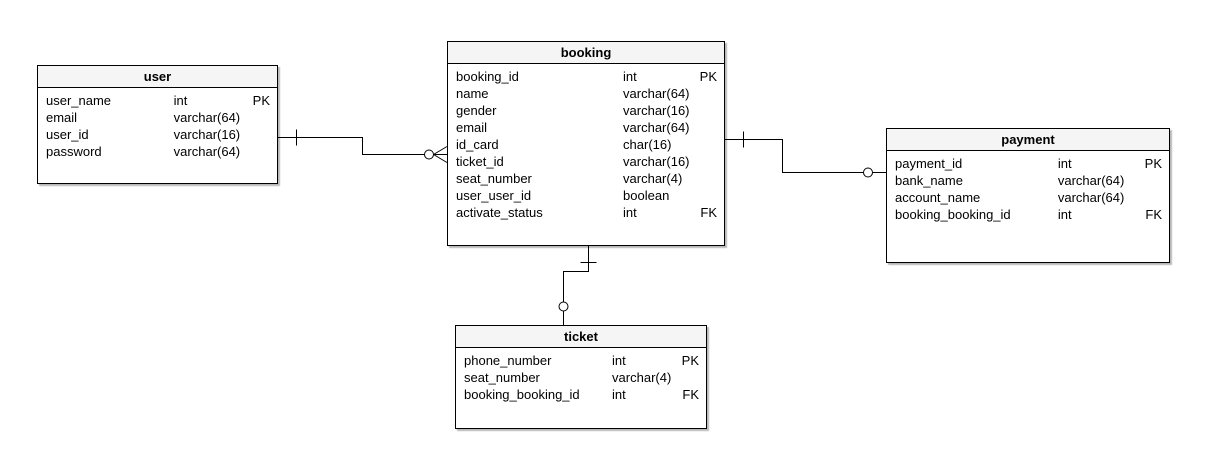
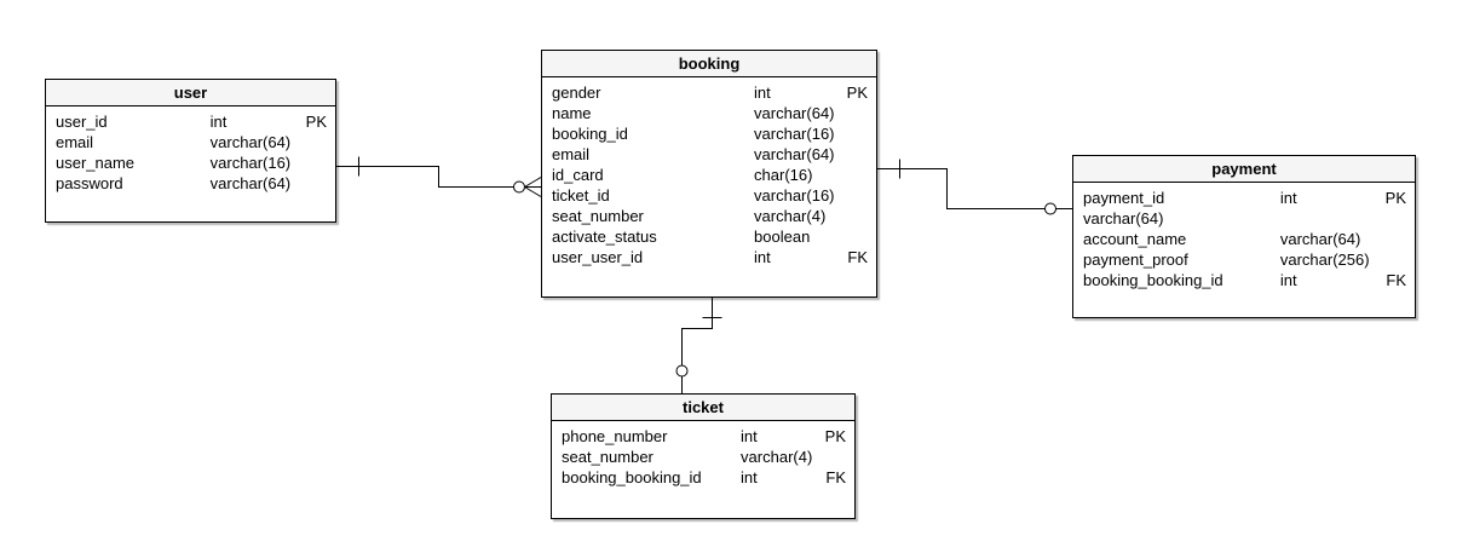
  user
- user_name
+ user_id
  int
  PK
  email
  varchar(64)
- user_id
+ user_name
  varchar(16)
  password
  varchar(64)
  booking
- booking_id
+ gender
  int
  PK
  name
  varchar(64)
- gender
+ booking_id
  varchar(16)
  email
  varchar(64)
  id_card
  char(16)
  ticket_id
  varchar(16)
  seat_number
  varchar(4)
- user_user_id
+ activate_status
  boolean
- activate_status
+ user_user_id
  int
  FK
  payment
  payment_id
  int
  PK
- bank_name
  varchar(64)
  account_name
  varchar(64)
+ payment_proof
+ varchar(256)
  booking_booking_id
  int
  FK
  ticket
  phone_number
  int
  PK
  seat_number
  varchar(4)
  booking_booking_id
  int
  FK
